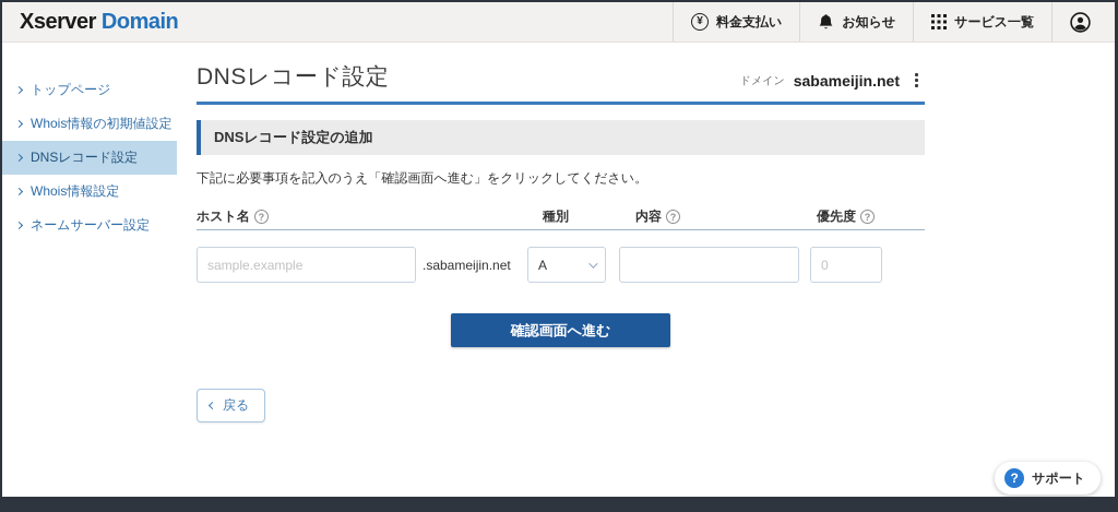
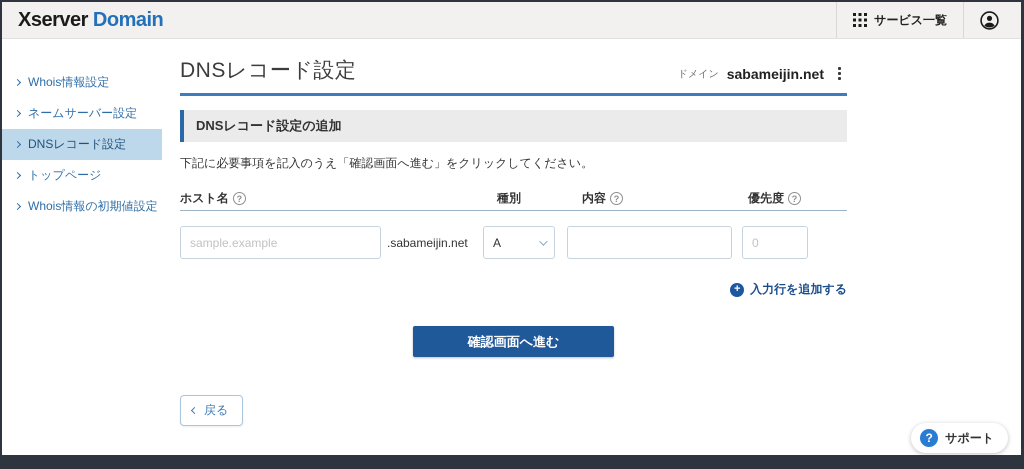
  Xserver
  Domain
- ¥
- 料金支払い
- お知らせ
  サービス一覧
- トップページ
+ Whois情報設定
- Whois情報の初期値設定
+ ネームサーバー設定
  DNSレコード設定
- Whois情報設定
+ トップページ
- ネームサーバー設定
+ Whois情報の初期値設定
  DNSレコード設定
  ドメイン
  sabameijin.net
  DNSレコード設定の追加
  下記に必要事項を記入のうえ「確認画面へ進む」をクリックしてください。
  ホスト名
  ?
  種別
  内容
  ?
  優先度
  ?
  sample.example
  .sabameijin.net
  A
  0
+ +
+ 入力行を追加する
  確認画面へ進む
  戻る
  ?
  サポート
